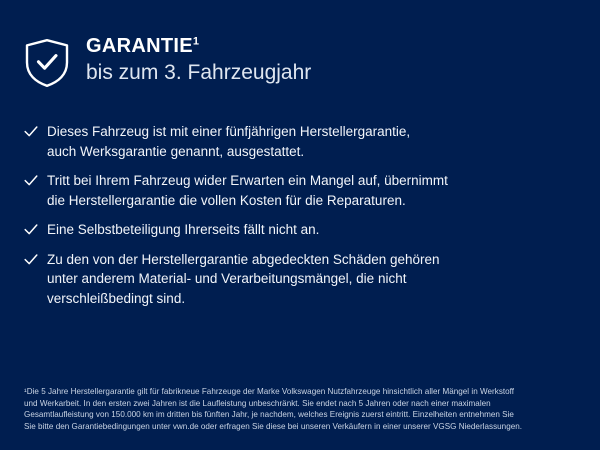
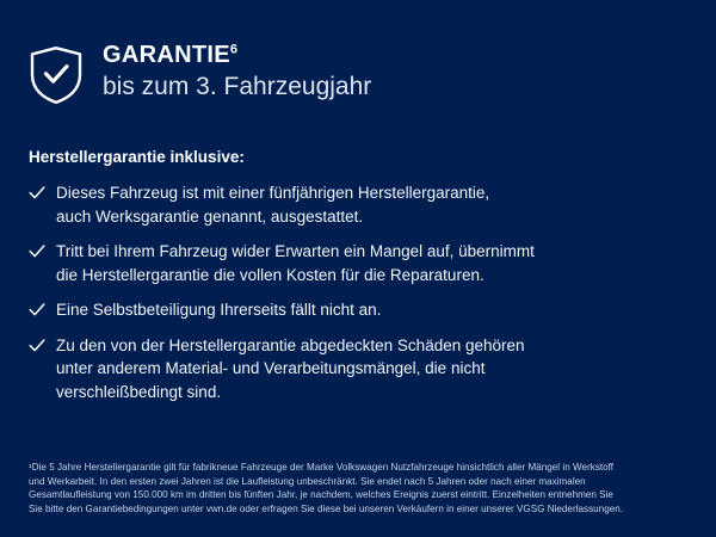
- GARANTIE1
+ GARANTIE6
  bis zum 3. Fahrzeugjahr
+ Herstellergarantie inklusive:
  Dieses Fahrzeug ist mit einer fünfjährigen Herstellergarantie,
  auch Werksgarantie genannt, ausgestattet.
  Tritt bei Ihrem Fahrzeug wider Erwarten ein Mangel auf, übernimmt
  die Herstellergarantie die vollen Kosten für die Reparaturen.
  Eine Selbstbeteiligung Ihrerseits fällt nicht an.
  Zu den von der Herstellergarantie abgedeckten Schäden gehören
  unter anderem Material- und Verarbeitungsmängel, die nicht
  verschleißbedingt sind.
  ¹Die 5 Jahre Herstellergarantie gilt für fabrikneue Fahrzeuge der Marke Volkswagen Nutzfahrzeuge hinsichtlich aller Mängel in Werkstoff
  und Werkarbeit. In den ersten zwei Jahren ist die Laufleistung unbeschränkt. Sie endet nach 5 Jahren oder nach einer maximalen
  Gesamtlaufleistung von 150.000 km im dritten bis fünften Jahr, je nachdem, welches Ereignis zuerst eintritt. Einzelheiten entnehmen Sie
  Sie bitte den Garantiebedingungen unter vwn.de oder erfragen Sie diese bei unseren Verkäufern in einer unserer VGSG Niederlassungen.
